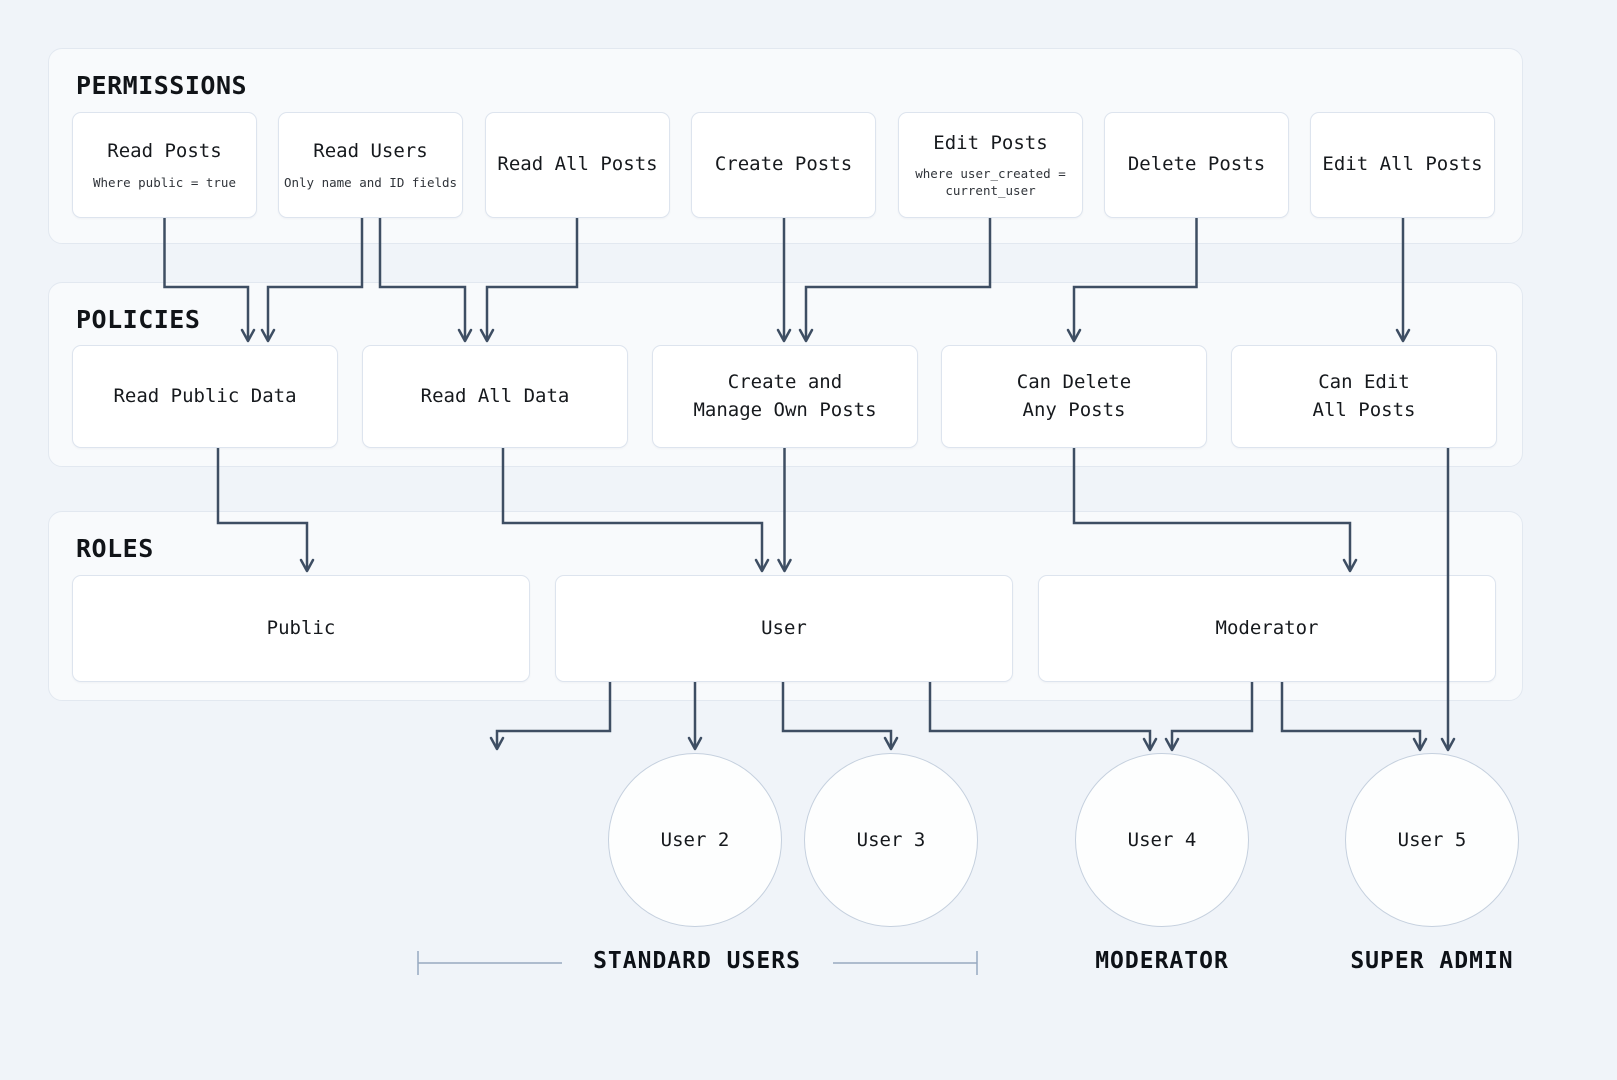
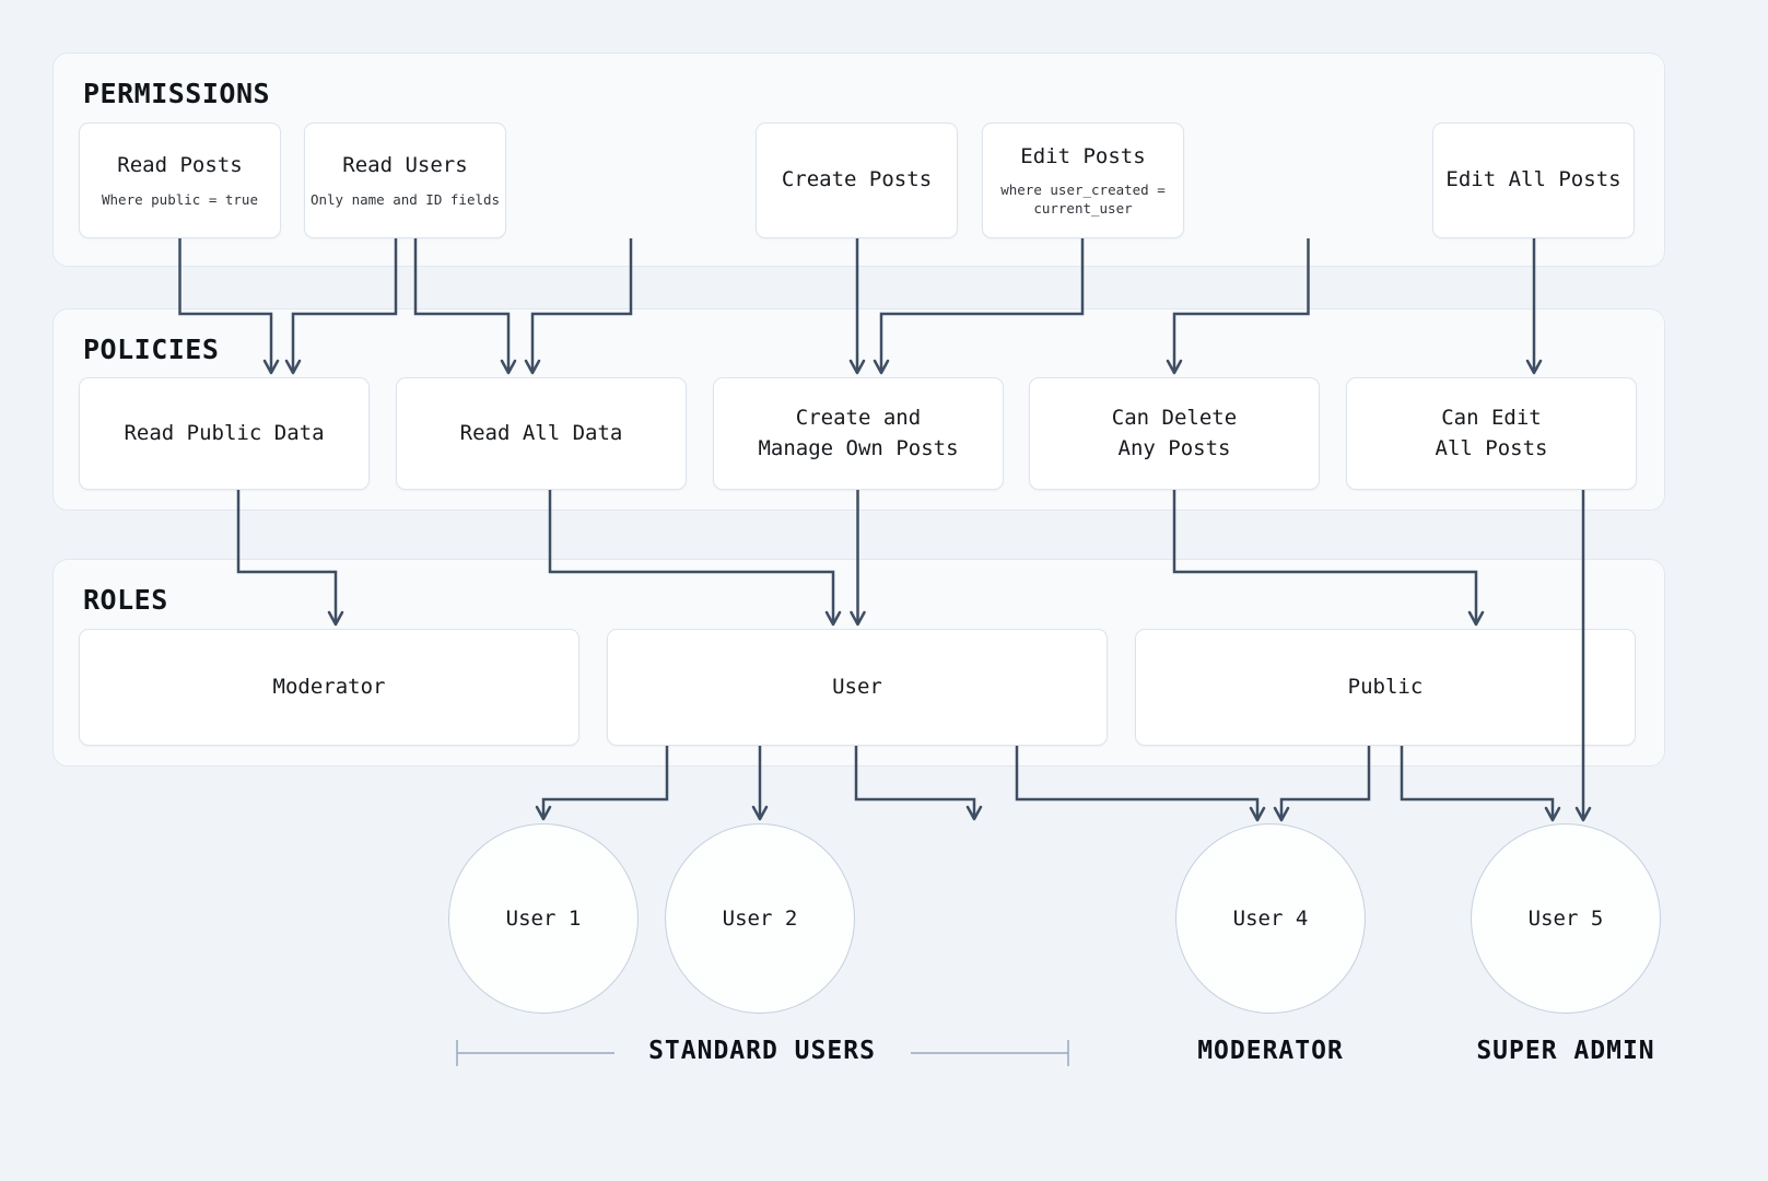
  PERMISSIONS
  POLICIES
  ROLES
  Read Posts
  Where public = true
  Read Users
  Only name and ID fields
- Read All Posts
  Create Posts
  Edit Posts
  where user_created =
  current_user
- Delete Posts
  Edit All Posts
  Read Public Data
  Read All Data
  Create and
  Manage Own Posts
  Can Delete
  Any Posts
  Can Edit
  All Posts
- Public
+ Moderator
  User
- Moderator
+ Public
+ User 1
  User 2
- User 3
  User 4
  User 5
  STANDARD USERS
  MODERATOR
  SUPER ADMIN
